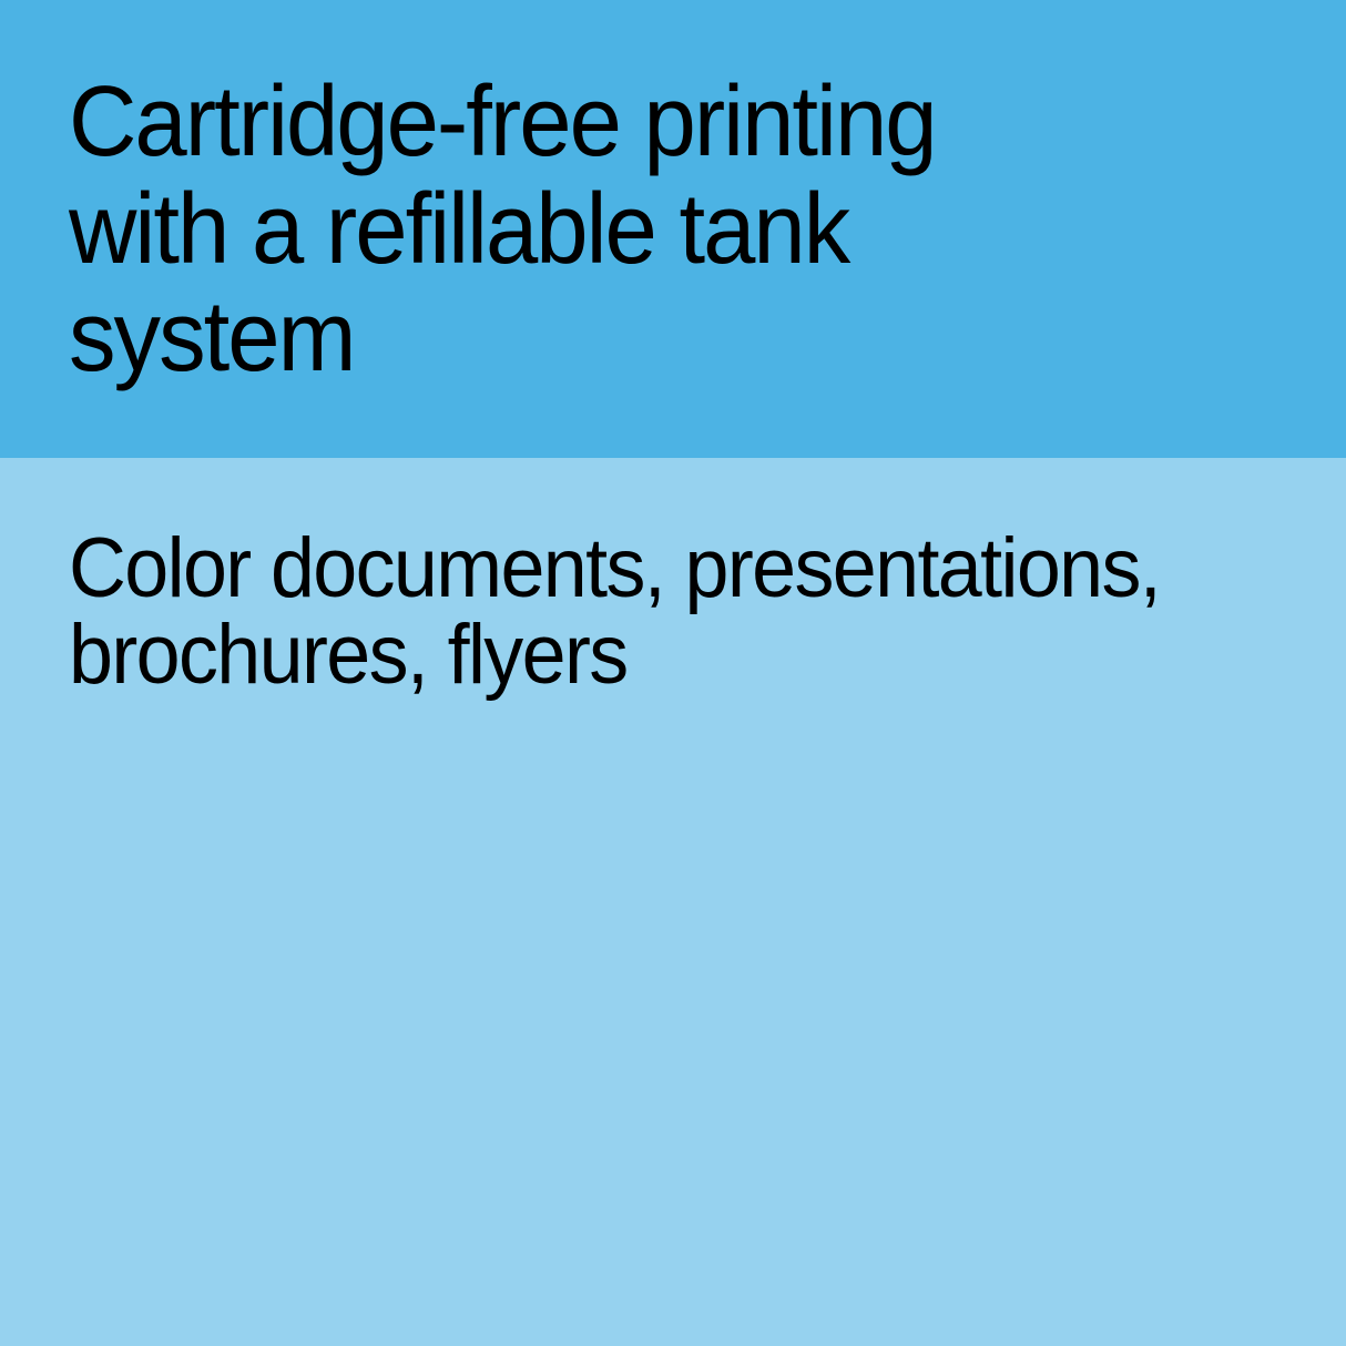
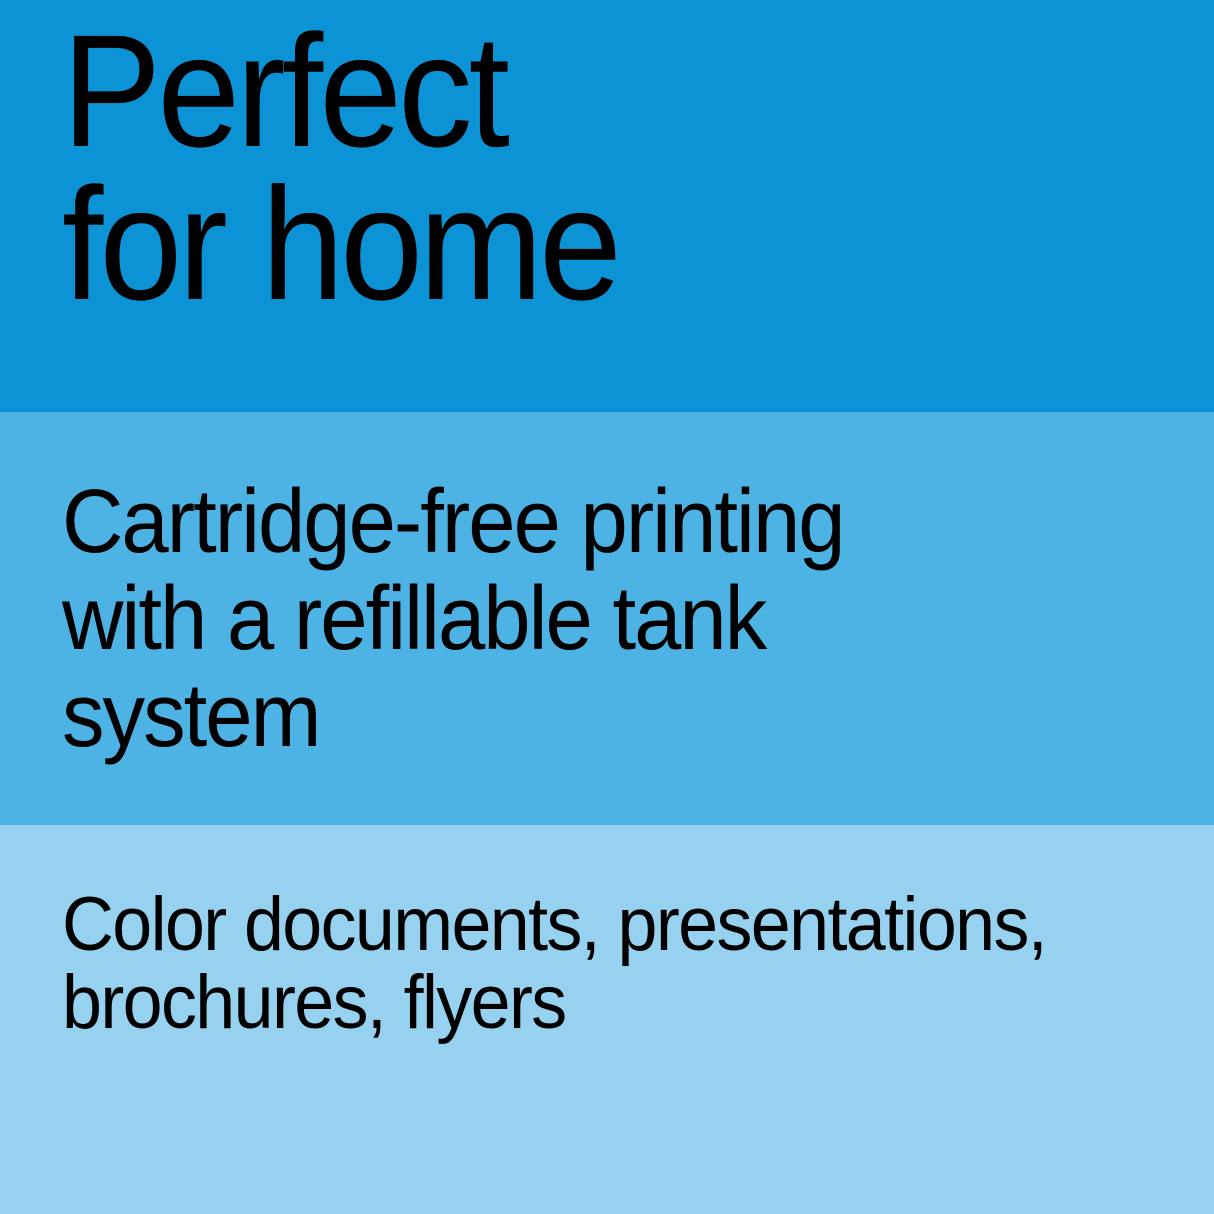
+ Perfect
+ for home
  Cartridge-free printing
  with a refillable tank
  system
  Color documents, presentations,
  brochures, flyers
